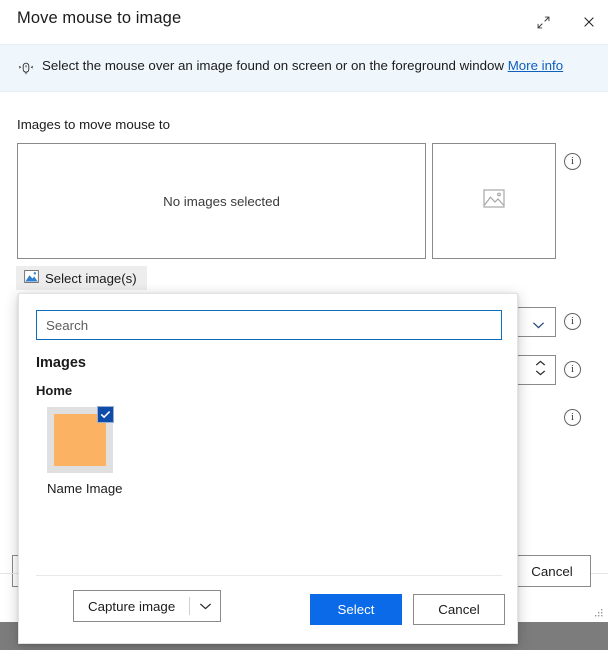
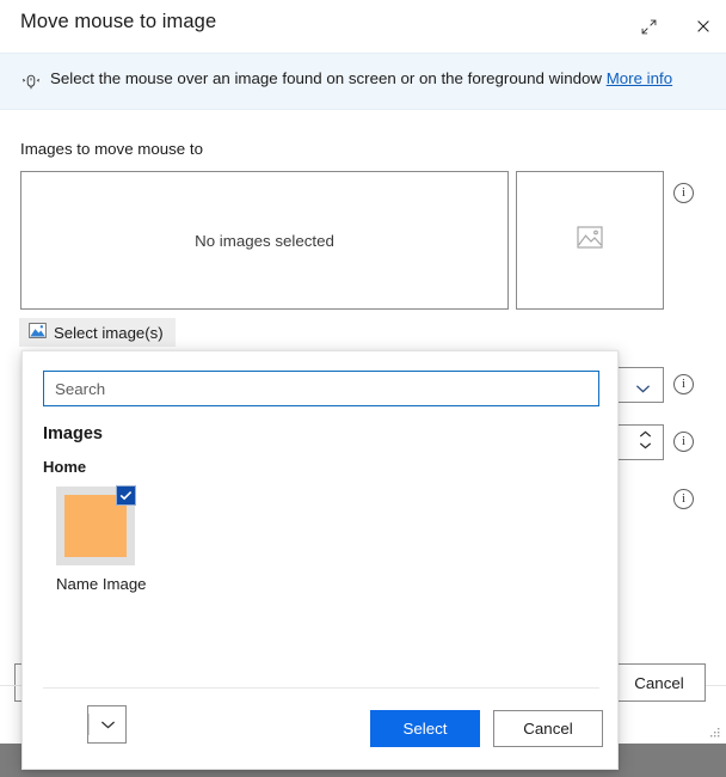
  Move mouse to image
  Select the mouse over an image found on screen or on the foreground window More info
  Images to move mouse to
  No images selected
  i
  i
  i
  i
  Select image(s)
  Cancel
  Search
  Images
  Home
  Name Image
- Capture image
  Select
  Cancel
